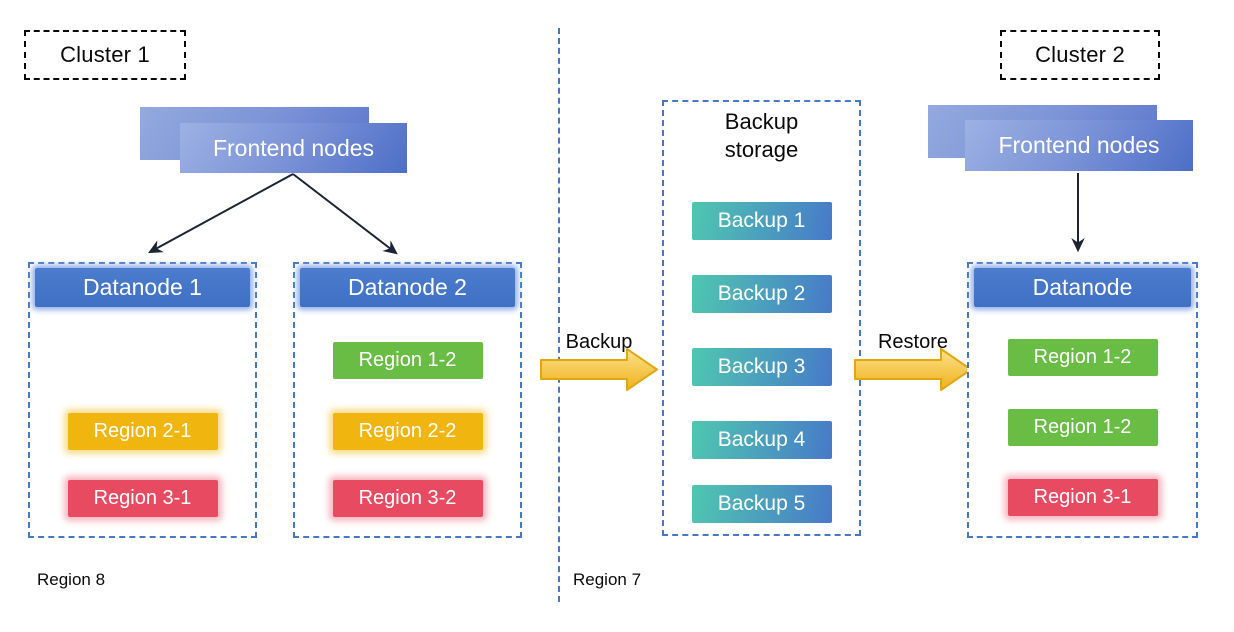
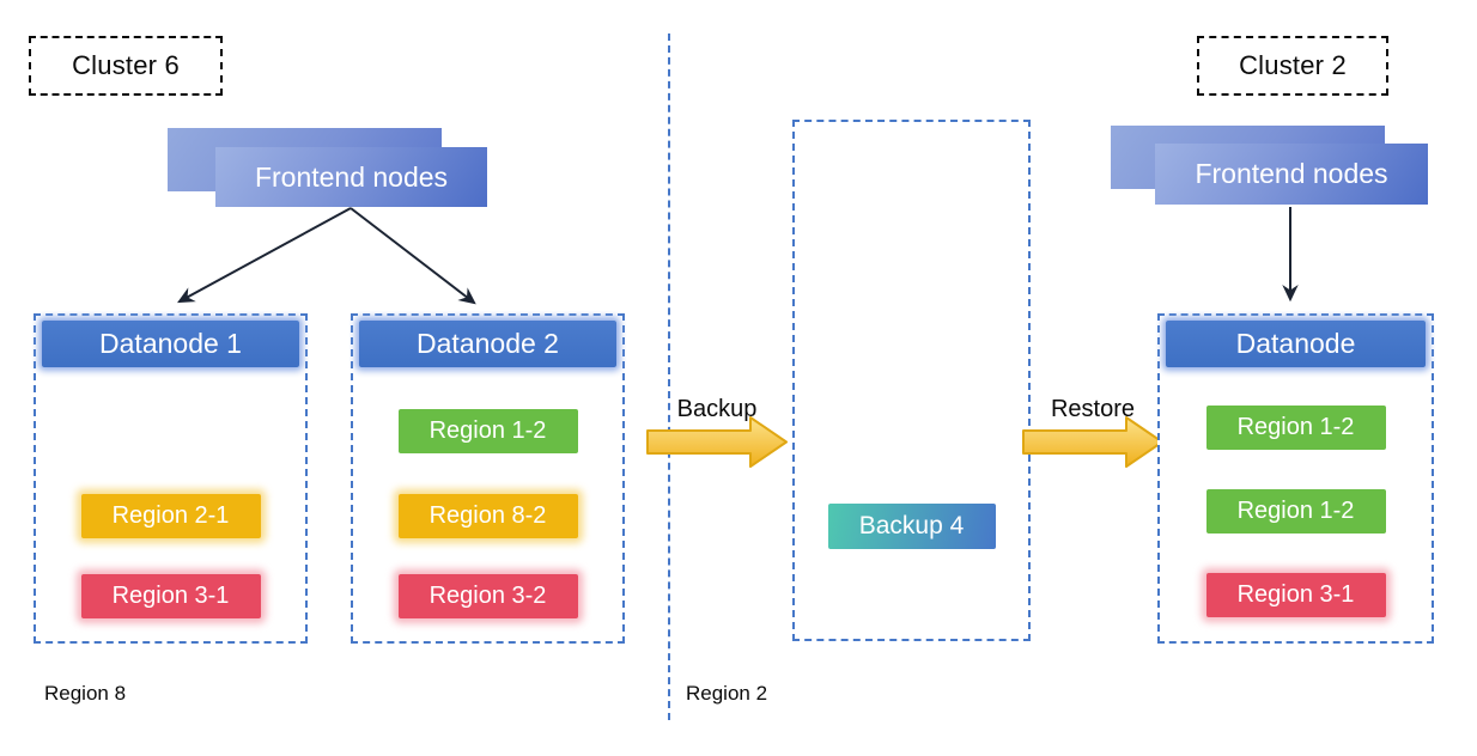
- Cluster 1
+ Cluster 6
  Frontend nodes
  Datanode 1
  Region 2-1
  Region 3-1
  Datanode 2
  Region 1-2
- Region 2-2
+ Region 8-2
  Region 3-2
  Backup
- Backup storage
- Backup 1
- Backup 2
- Backup 3
  Backup 4
- Backup 5
  Restore
  Cluster 2
  Frontend nodes
  Datanode
  Region 1-2
  Region 1-2
  Region 3-1
  Region 8
- Region 7
+ Region 2
